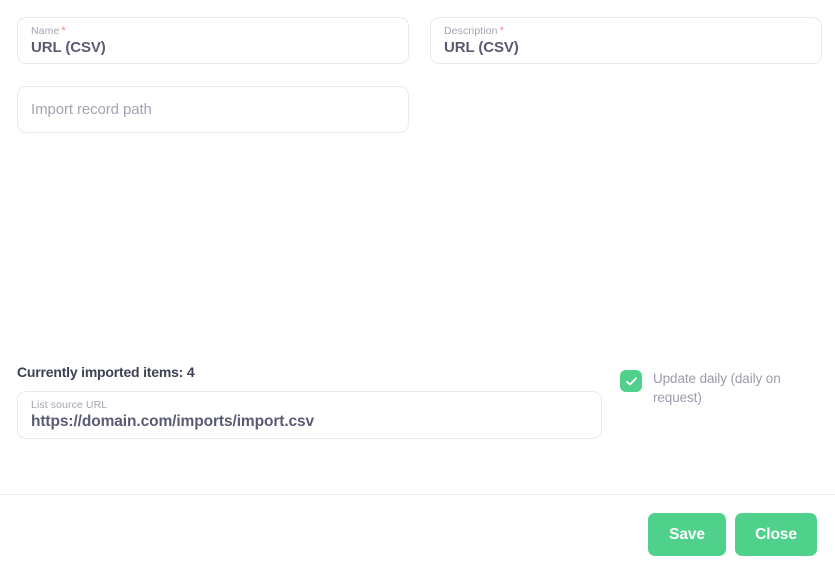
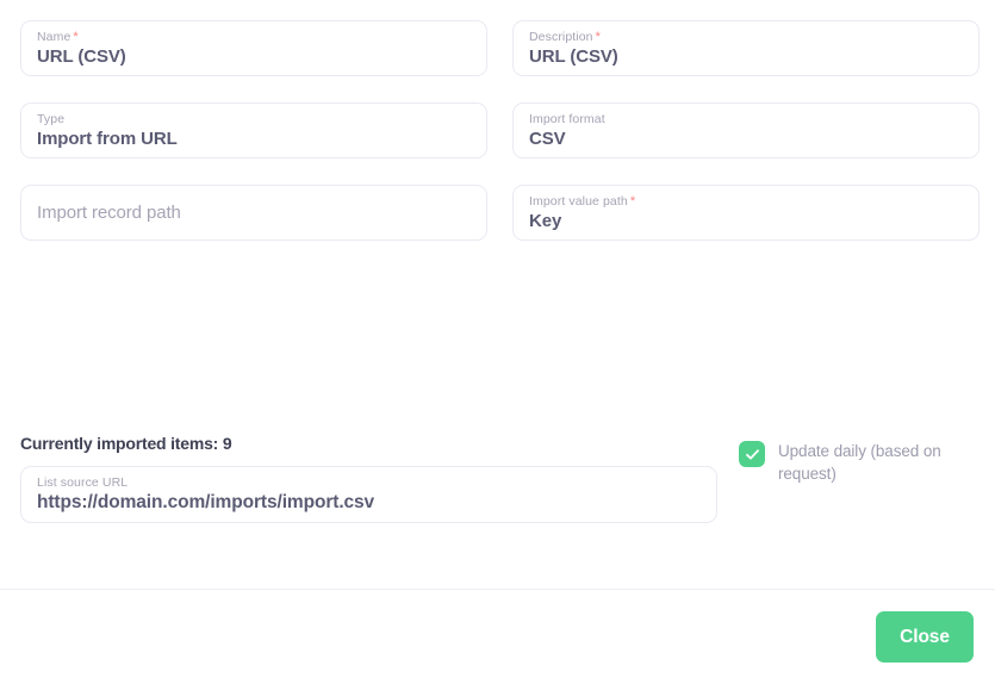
  Name *
  URL (CSV)
  Description *
  URL (CSV)
+ Type
+ Import from URL
+ Import format
+ CSV
  Import record path
+ Import value path *
+ Key
- Currently imported items: 4
+ Currently imported items: 9
  List source URL
  https://domain.com/imports/import.csv
- Update daily (daily on request)
+ Update daily (based on request)
- Save
  Close
